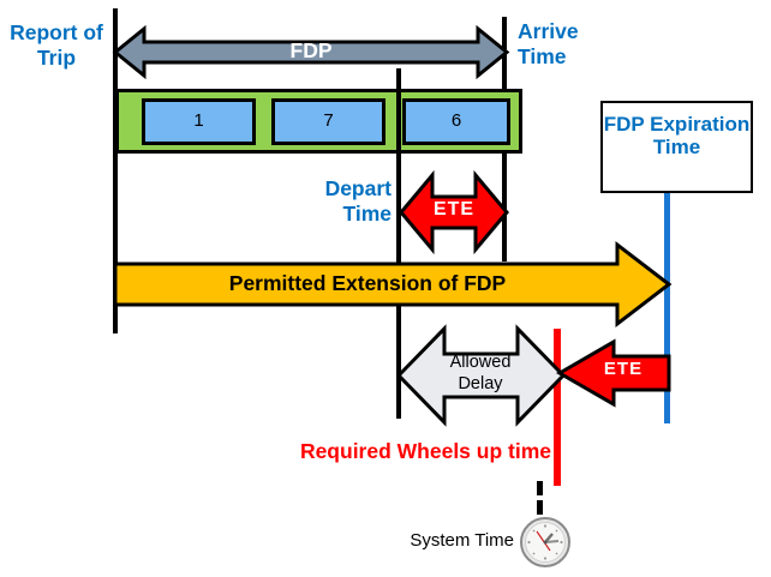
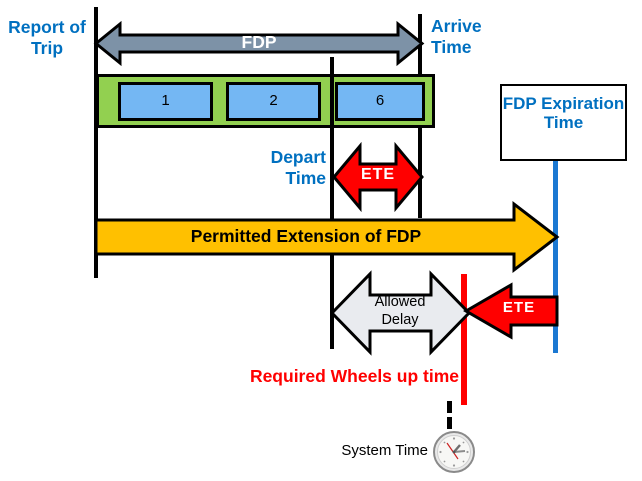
  FDP
  1
- 7
+ 2
  6
  ETE
  Permitted Extension of FDP
  Allowed Delay
  ETE
  Report of Trip
  Arrive Time
  Depart Time
  FDP Expiration Time
  Required Wheels up time
  System Time
